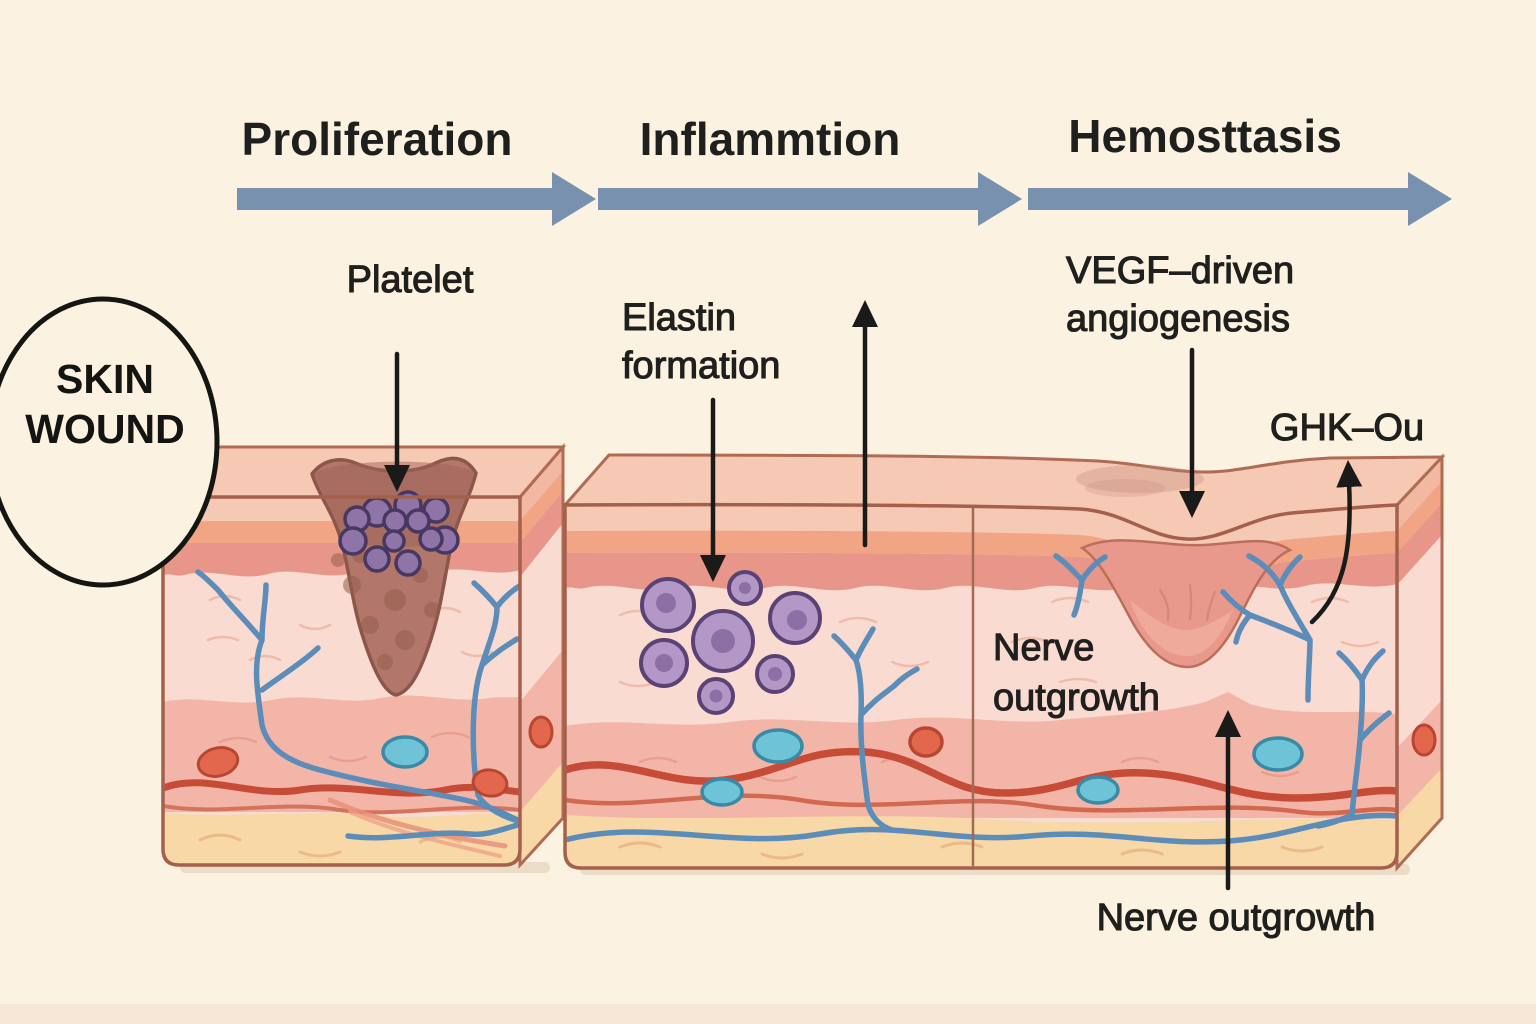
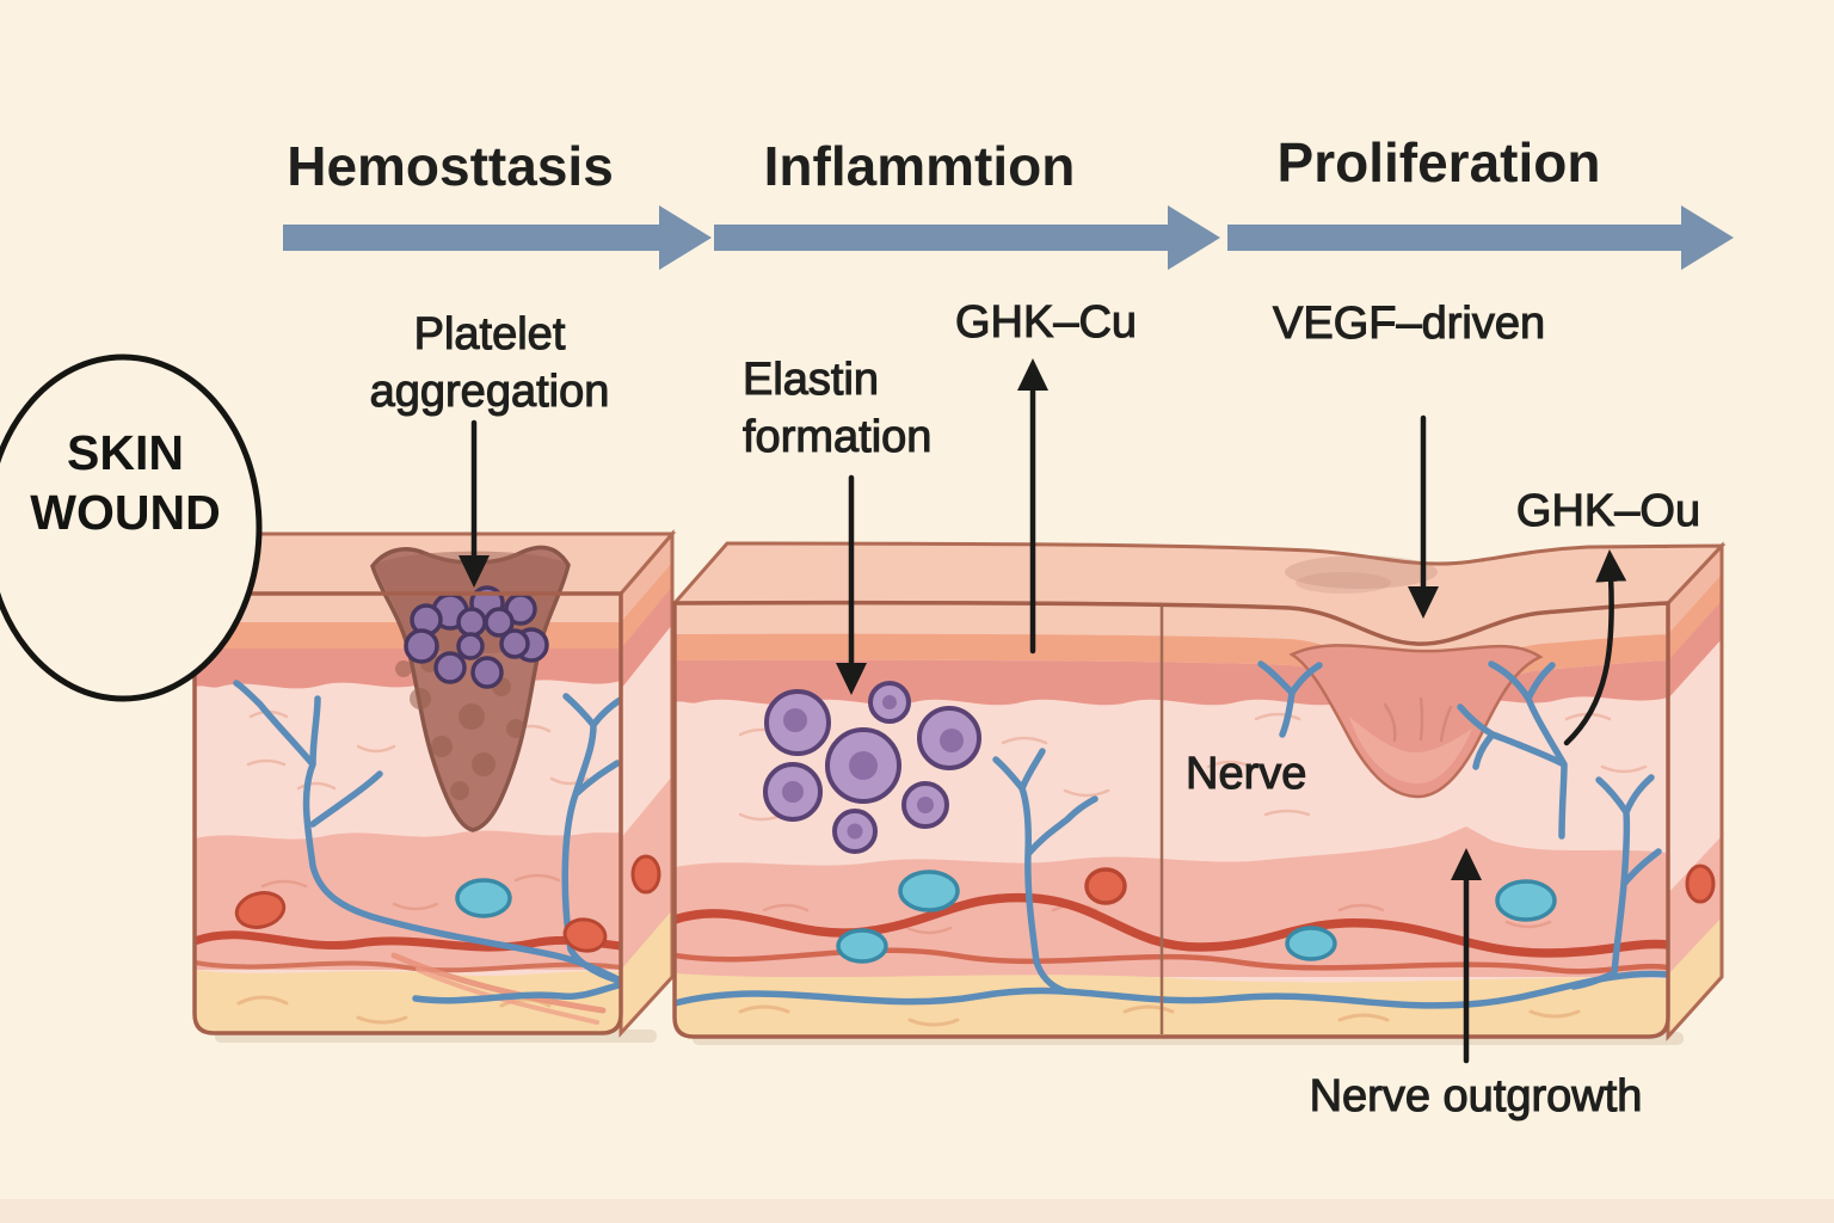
- Proliferation
+ Hemosttasis
  Inflammtion
- Hemosttasis
+ Proliferation
  Platelet
+ aggregation
  Elastin
  formation
+ GHK–Cu
  VEGF–driven
- angiogenesis
  GHK–Ou
  Nerve
- outgrowth
  Nerve outgrowth
  SKIN
  WOUND
